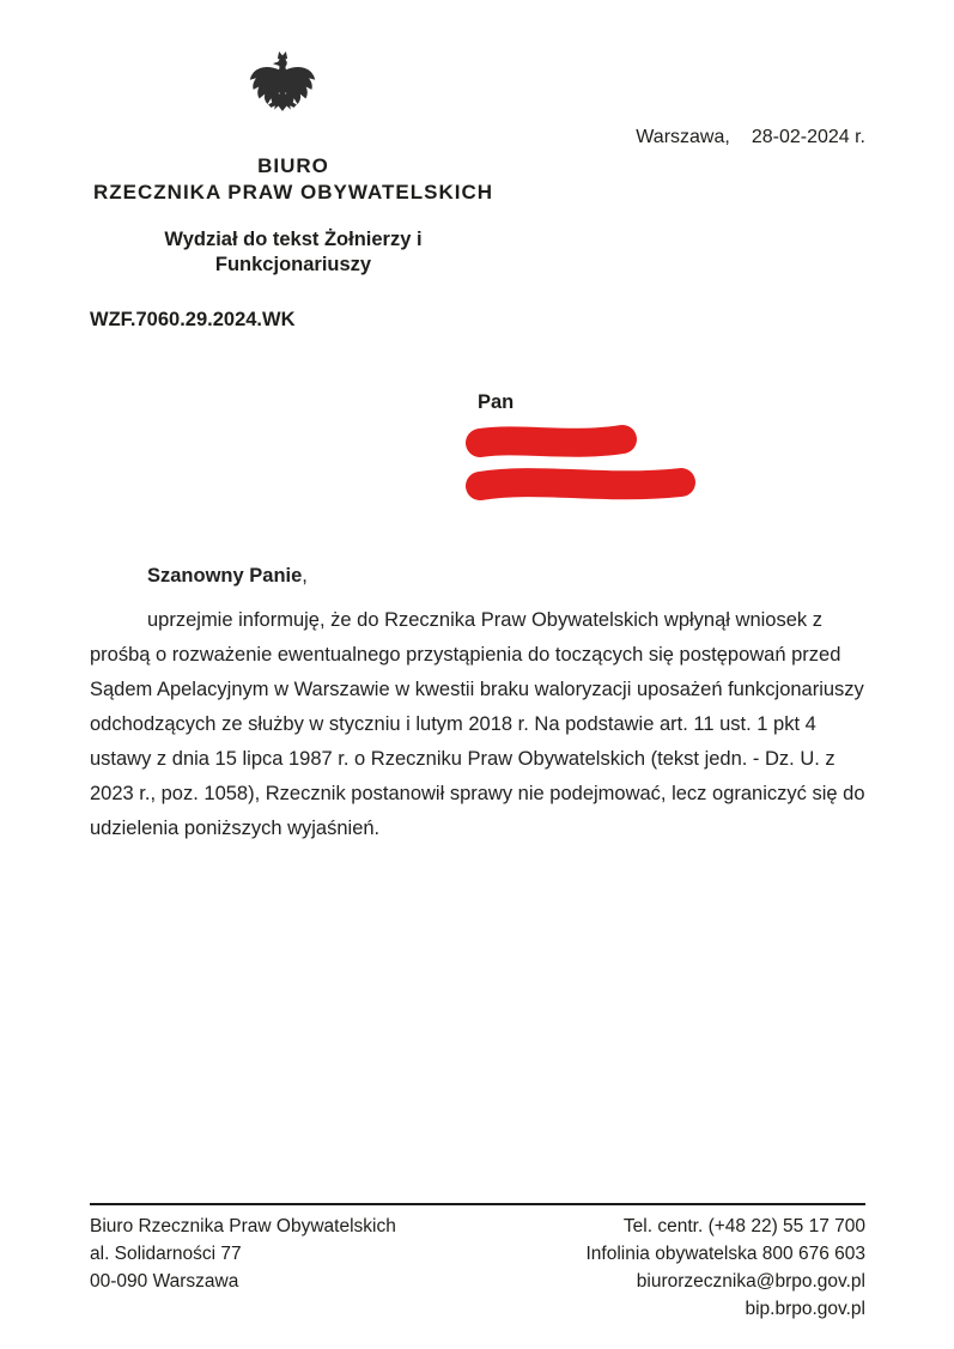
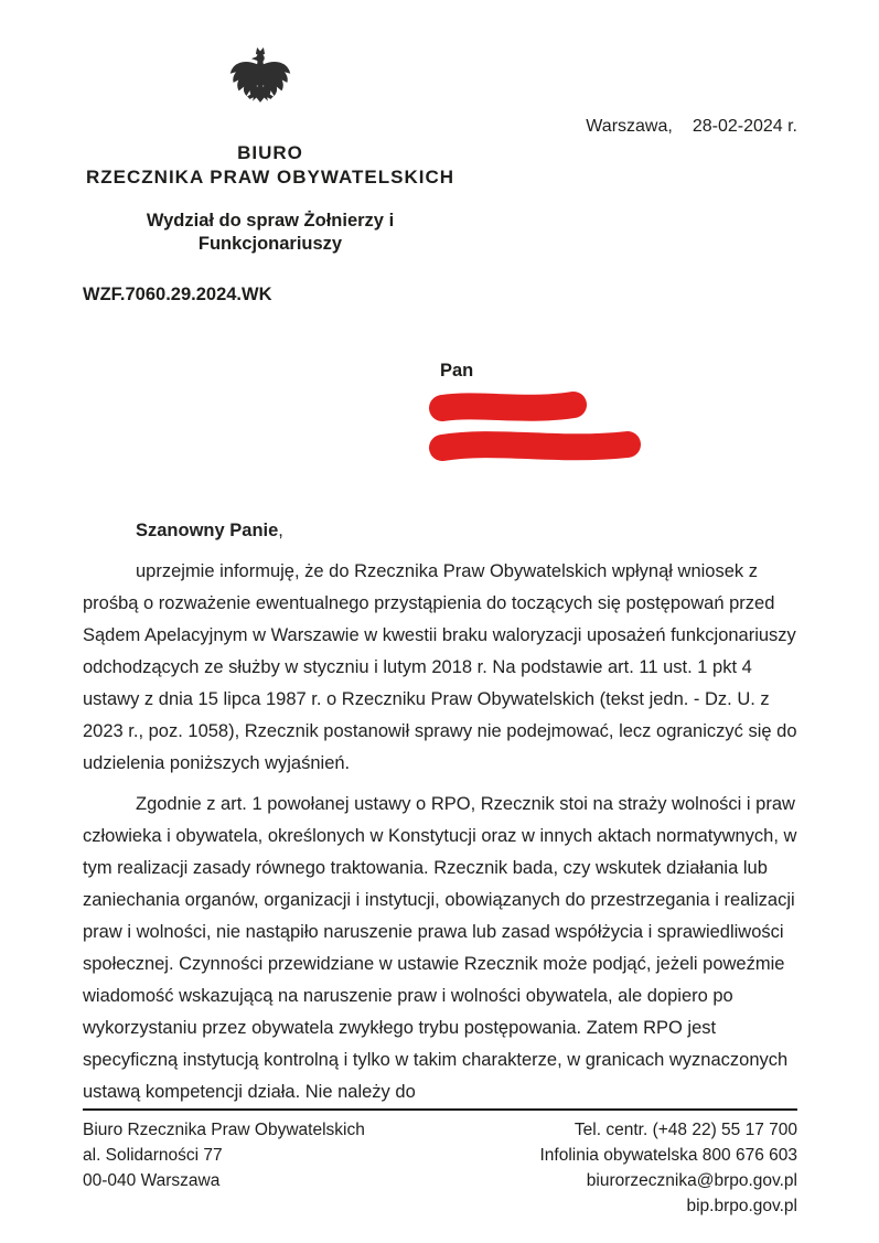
  Warszawa, 28-02-2024 r.
  BIURO
  RZECZNIKA PRAW OBYWATELSKICH
- Wydział do tekst Żołnierzy i
+ Wydział do spraw Żołnierzy i
  Funkcjonariuszy
  WZF.7060.29.2024.WK
  Pan
  Szanowny Panie,
  uprzejmie informuję, że do Rzecznika Praw Obywatelskich wpłynął wniosek z prośbą o rozważenie ewentualnego przystąpienia do toczących się postępowań przed Sądem Apelacyjnym w Warszawie w kwestii braku waloryzacji uposażeń funkcjonariuszy odchodzących ze służby w styczniu i lutym 2018 r. Na podstawie art. 11 ust. 1 pkt 4 ustawy z dnia 15 lipca 1987 r. o Rzeczniku Praw Obywatelskich (tekst jedn. - Dz. U. z 2023 r., poz. 1058), Rzecznik postanowił sprawy nie podejmować, lecz ograniczyć się do udzielenia poniższych wyjaśnień.
+ Zgodnie z art. 1 powołanej ustawy o RPO, Rzecznik stoi na straży wolności i praw człowieka i obywatela, określonych w Konstytucji oraz w innych aktach normatywnych, w tym realizacji zasady równego traktowania. Rzecznik bada, czy wskutek działania lub zaniechania organów, organizacji i instytucji, obowiązanych do przestrzegania i realizacji praw i wolności, nie nastąpiło naruszenie prawa lub zasad współżycia i sprawiedliwości społecznej. Czynności przewidziane w ustawie Rzecznik może podjąć, jeżeli poweźmie wiadomość wskazującą na naruszenie praw i wolności obywatela, ale dopiero po wykorzystaniu przez obywatela zwykłego trybu postępowania. Zatem RPO jest specyficzną instytucją kontrolną i tylko w takim charakterze, w granicach wyznaczonych ustawą kompetencji działa. Nie należy do
  Biuro Rzecznika Praw Obywatelskich
  al. Solidarności 77
- 00-090 Warszawa
+ 00-040 Warszawa
  Tel. centr. (+48 22) 55 17 700
  Infolinia obywatelska 800 676 603
  biurorzecznika@brpo.gov.pl
  bip.brpo.gov.pl
